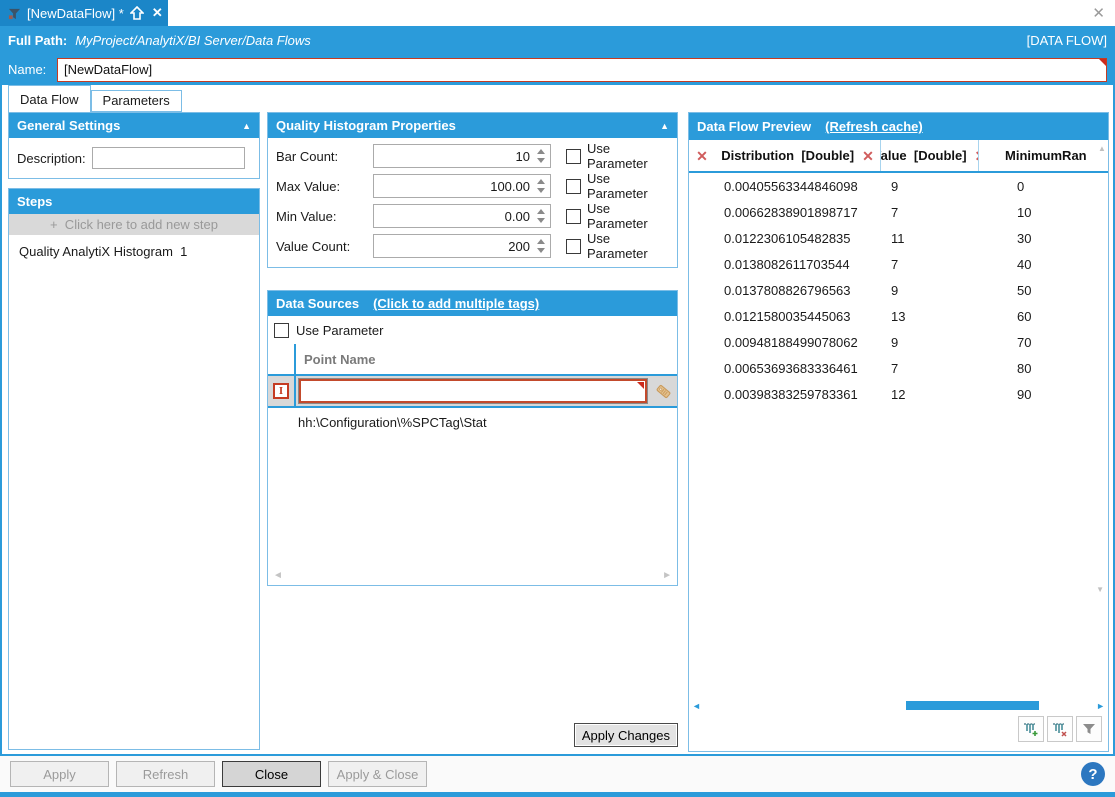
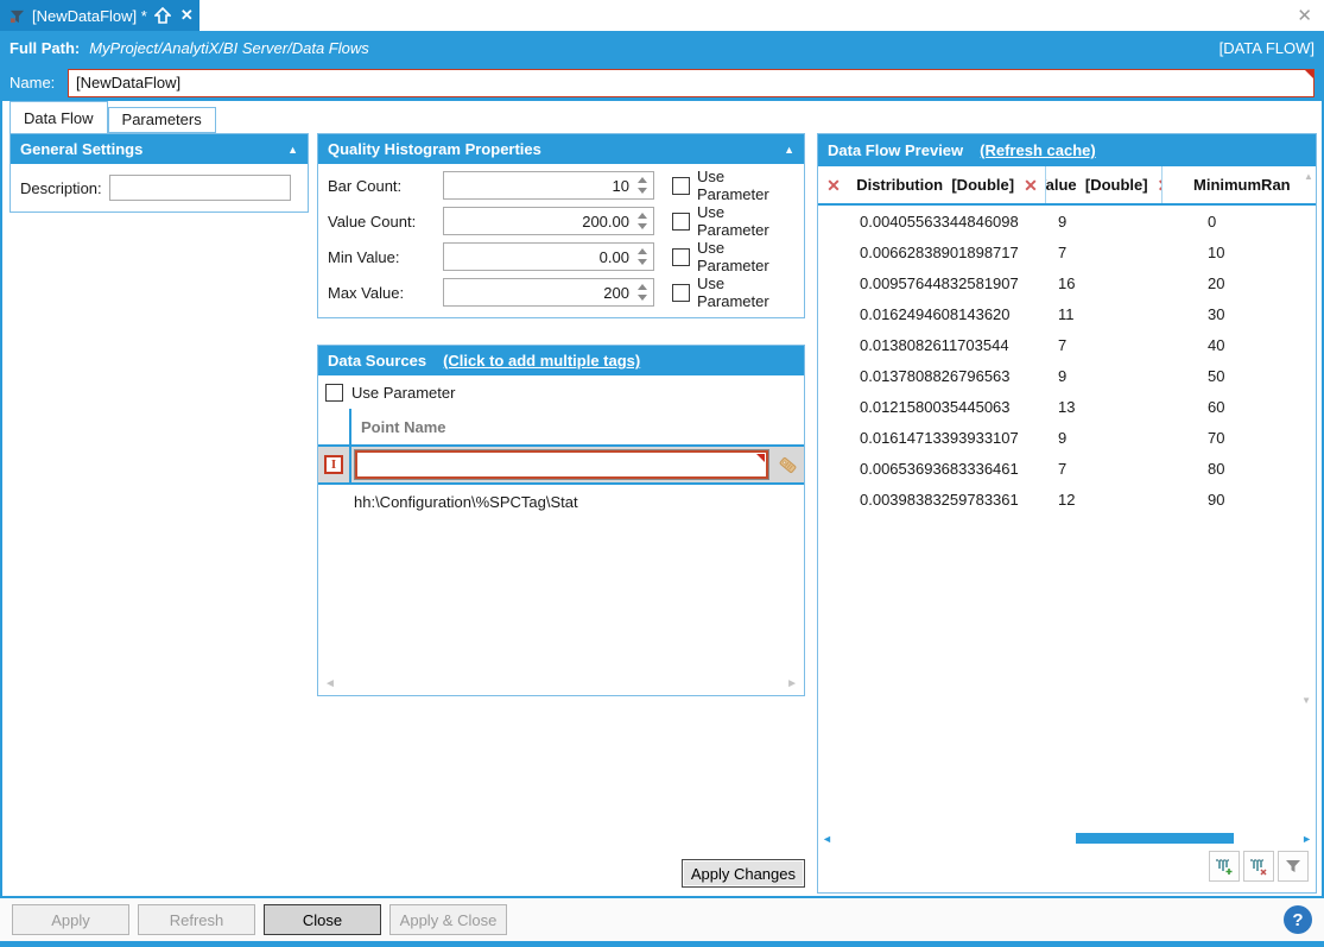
  [NewDataFlow] *
  ✕
  ✕
  Full Path:
  MyProject/AnalytiX/BI Server/Data Flows
  [DATA FLOW]
  Name:
  [NewDataFlow]
  Data Flow
  Parameters
  General Settings
  ▲
  Description:
- Steps
- + Click here to add new step
- Quality AnalytiX Histogram 1
  Quality Histogram Properties
  ▲
  Bar Count:
  10
  Use Parameter
- Max Value:
+ Value Count:
- 100.00
+ 200.00
  Use Parameter
  Min Value:
  0.00
  Use Parameter
- Value Count:
+ Max Value:
  200
  Use Parameter
  Data Sources
  (Click to add multiple tags)
  Use Parameter
  Point Name
  I
  hh:\Configuration\%SPCTag\Stat
  ◄
  ►
  Apply Changes
  Data Flow Preview
  (Refresh cache)
  ✕
  Distribution [Double]
  ✕
  alue [Double]
  MinimumRan
  ▲
  0.00405563344846098
  9
  0
  0.00662838901898717
  7
  10
+ 0.00957644832581907
+ 16
+ 20
- 0.0122306105482835
+ 0.0162494608143620
  11
  30
  0.0138082611703544
  7
  40
  0.0137808826796563
  9
  50
  0.0121580035445063
  13
  60
- 0.00948188499078062
+ 0.01614713393933107
  9
  70
  0.00653693683336461
  7
  80
  0.00398383259783361
  12
  90
  ▼
  ◄
  ►
  Apply
  Refresh
  Close
  Apply & Close
  ?
